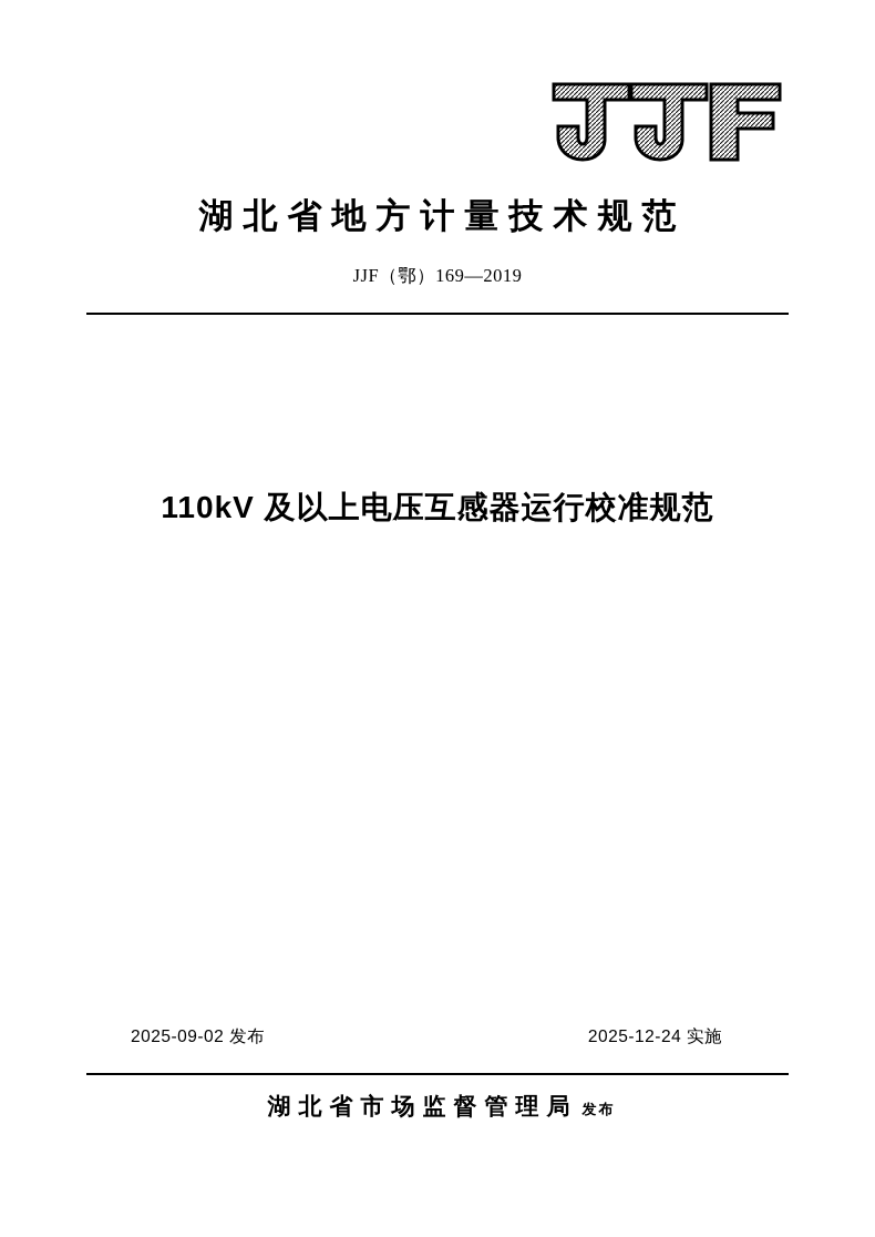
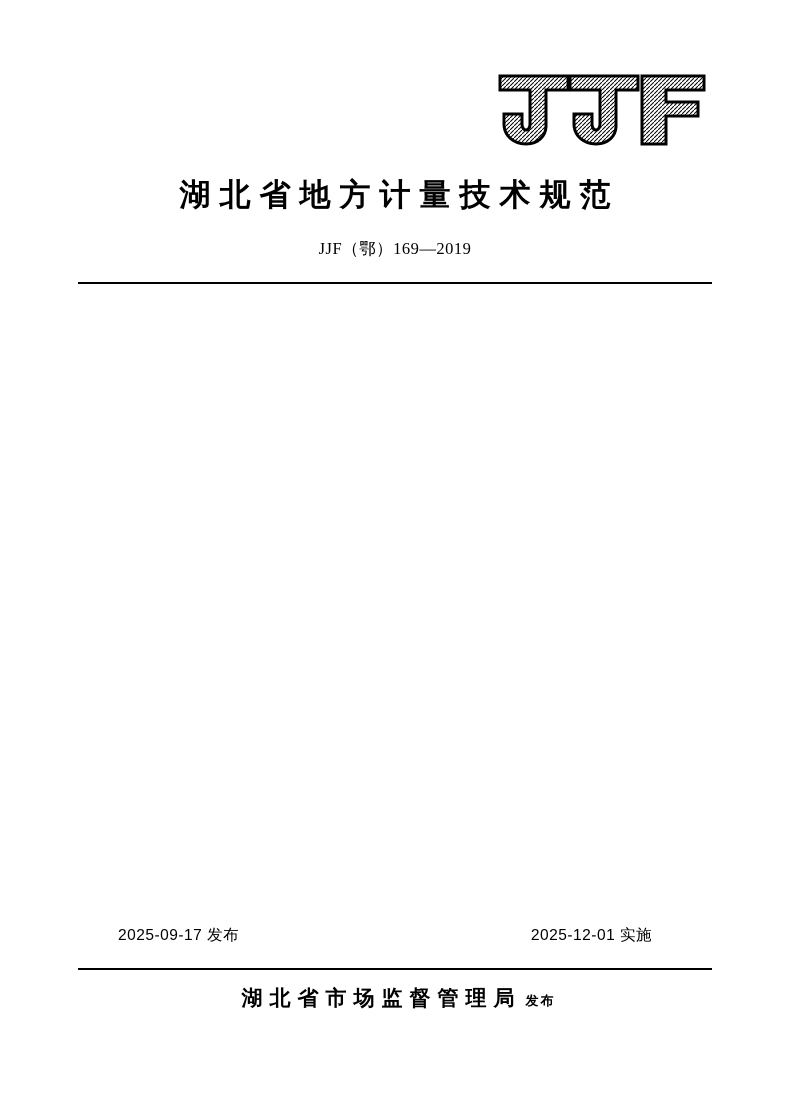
  湖北省地方计量技术规范
  JJF（鄂）169—2019
- 110kV 及以上电压互感器运行校准规范
- 2025-09-02 发布
+ 2025-09-17 发布
- 2025-12-24 实施
+ 2025-12-01 实施
  湖北省市场监督管理局 发布
